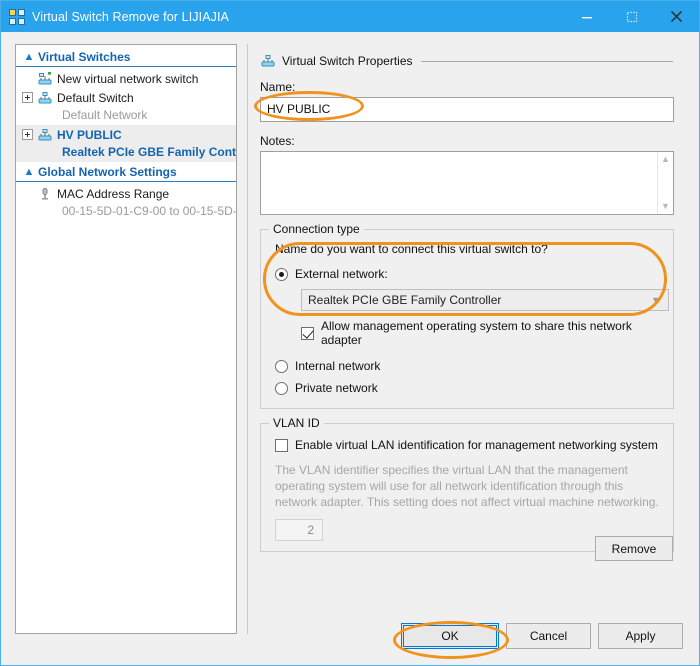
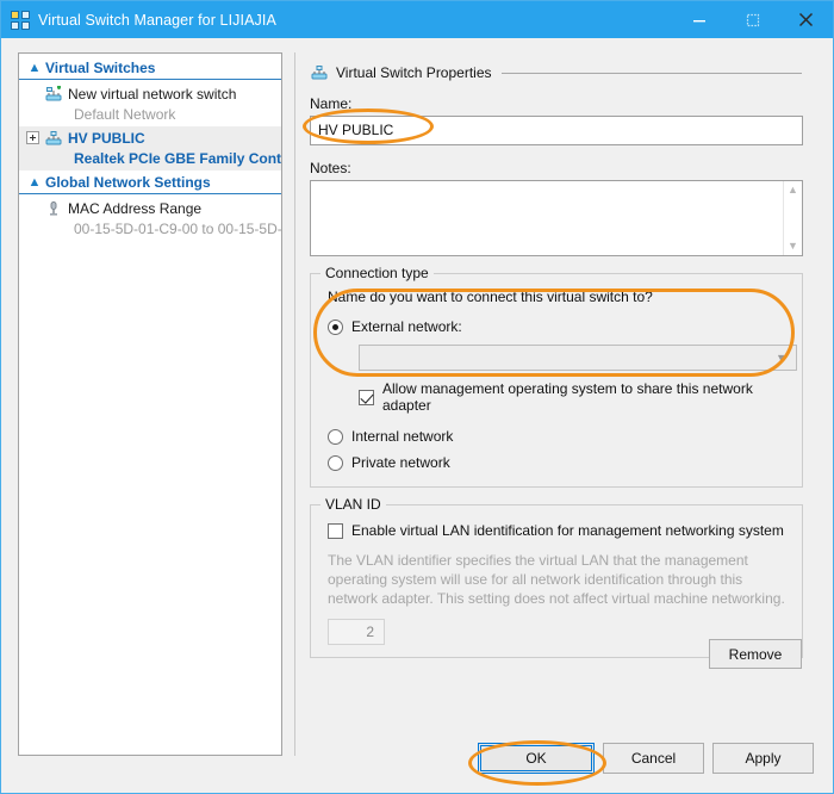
- Virtual Switch Remove for LIJIAJIA
+ Virtual Switch Manager for LIJIAJIA
  ▲
  Virtual Switches
  New virtual network switch
- Default Switch
  Default Network
  HV PUBLIC
  Realtek PCIe GBE Family Cont
  ▲
  Global Network Settings
  MAC Address Range
  00-15-5D-01-C9-00 to 00-15-5D-
  Virtual Switch Properties
  Name:
  HV PUBLIC
  Notes:
  ▲
  ▼
  Connection type
  Name do you want to connect this virtual switch to?
  External network:
- Realtek PCIe GBE Family Controller
  ▼
  Allow management operating system to share this network adapter
  Internal network
  Private network
  VLAN ID
  Enable virtual LAN identification for management networking system
  The VLAN identifier specifies the virtual LAN that the management operating system will use for all network identification through this network adapter. This setting does not affect virtual machine networking.
  2
  Remove
  OK
  Cancel
  Apply
